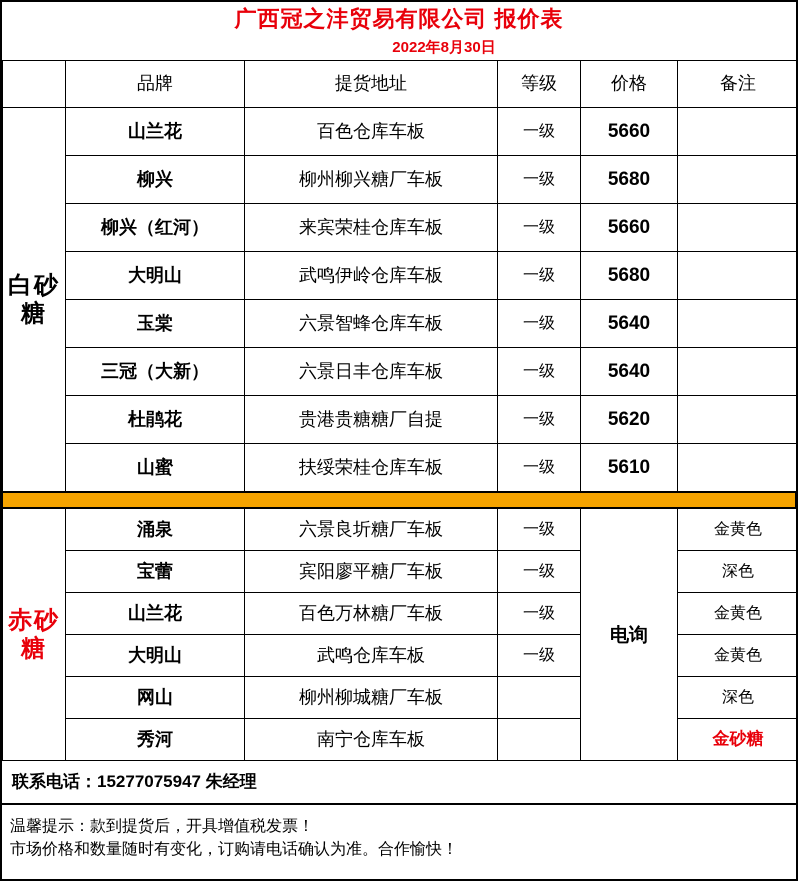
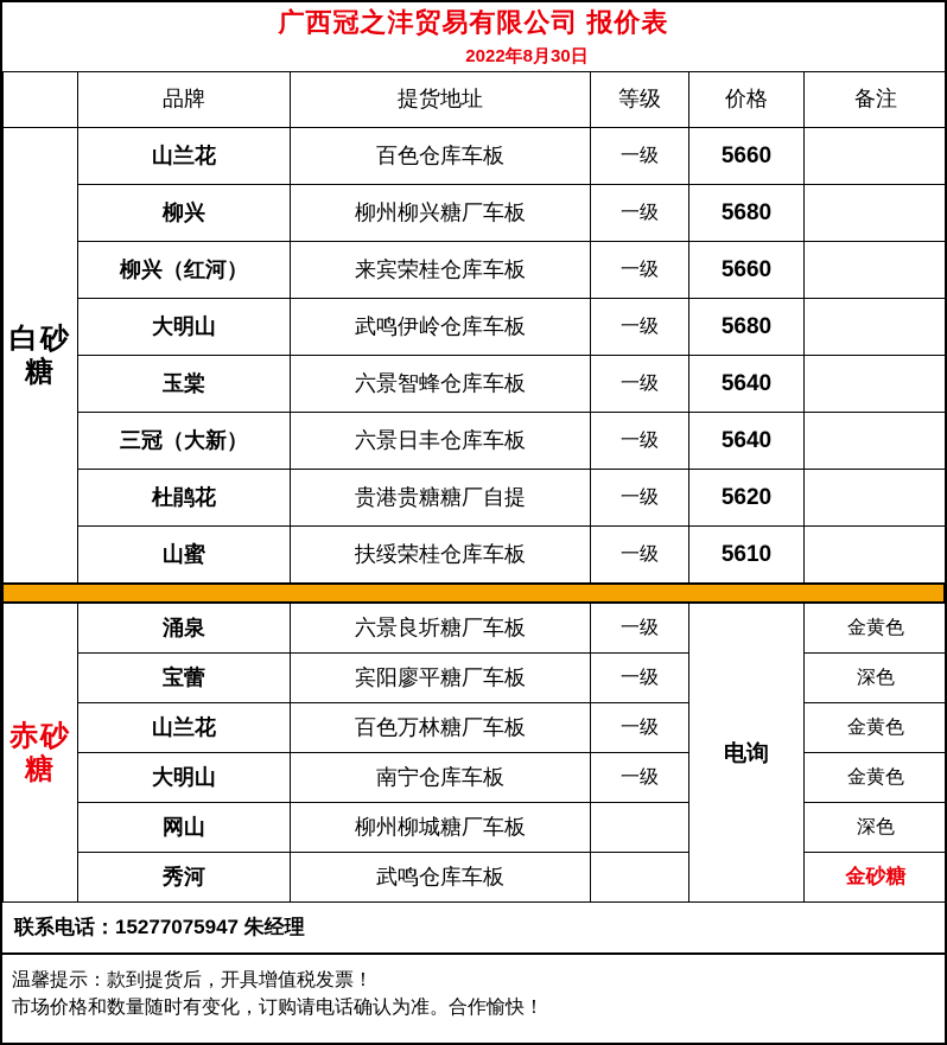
  广西冠之沣贸易有限公司 报价表
  2022年8月30日
  	品牌	提货地址	等级	价格	备注
  白砂糖	山兰花	百色仓库车板	一级	5660
  柳兴	柳州柳兴糖厂车板	一级	5680
  柳兴（红河）	来宾荣桂仓库车板	一级	5660
  大明山	武鸣伊岭仓库车板	一级	5680
  玉棠	六景智蜂仓库车板	一级	5640
  三冠（大新）	六景日丰仓库车板	一级	5640
  杜鹃花	贵港贵糖糖厂自提	一级	5620
  山蜜	扶绥荣桂仓库车板	一级	5610
  赤砂糖	涌泉	六景良圻糖厂车板	一级	电询	金黄色
  宝蕾	宾阳廖平糖厂车板	一级	深色
  山兰花	百色万林糖厂车板	一级	金黄色
- 大明山	武鸣仓库车板	一级	金黄色
+ 大明山	南宁仓库车板	一级	金黄色
  网山	柳州柳城糖厂车板		深色
- 秀河	南宁仓库车板		金砂糖
+ 秀河	武鸣仓库车板		金砂糖
  联系电话：15277075947 朱经理
  温馨提示：款到提货后，开具增值税发票！
  市场价格和数量随时有变化，订购请电话确认为准。合作愉快！
